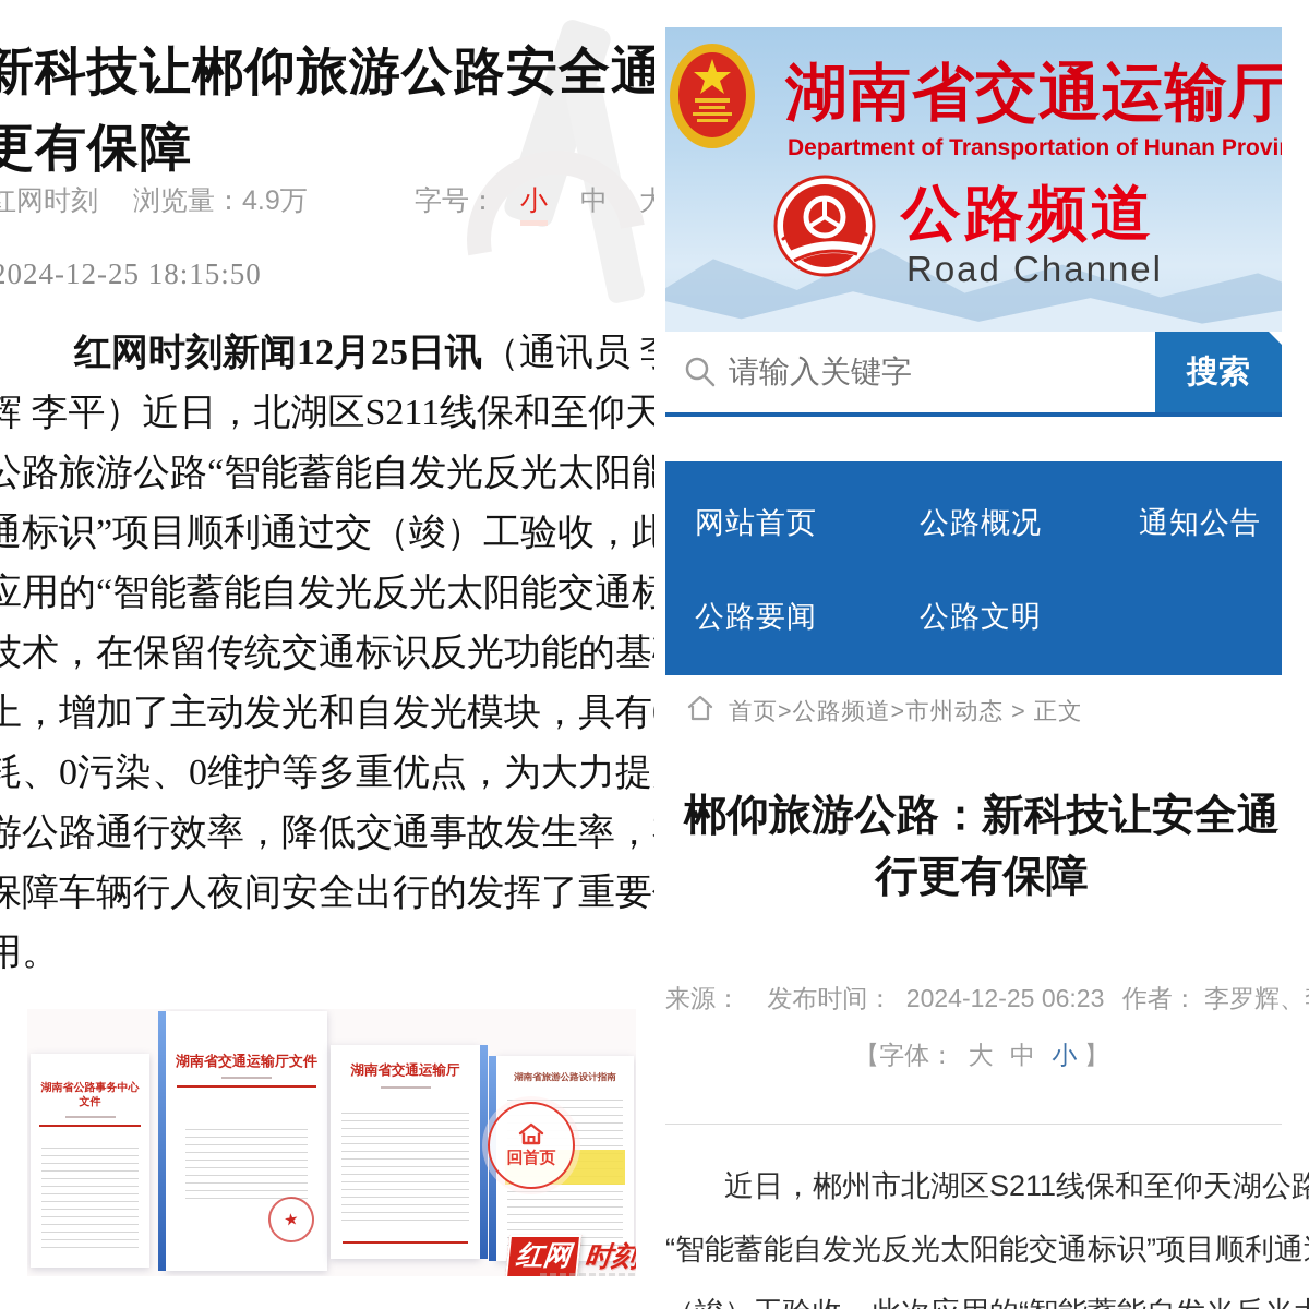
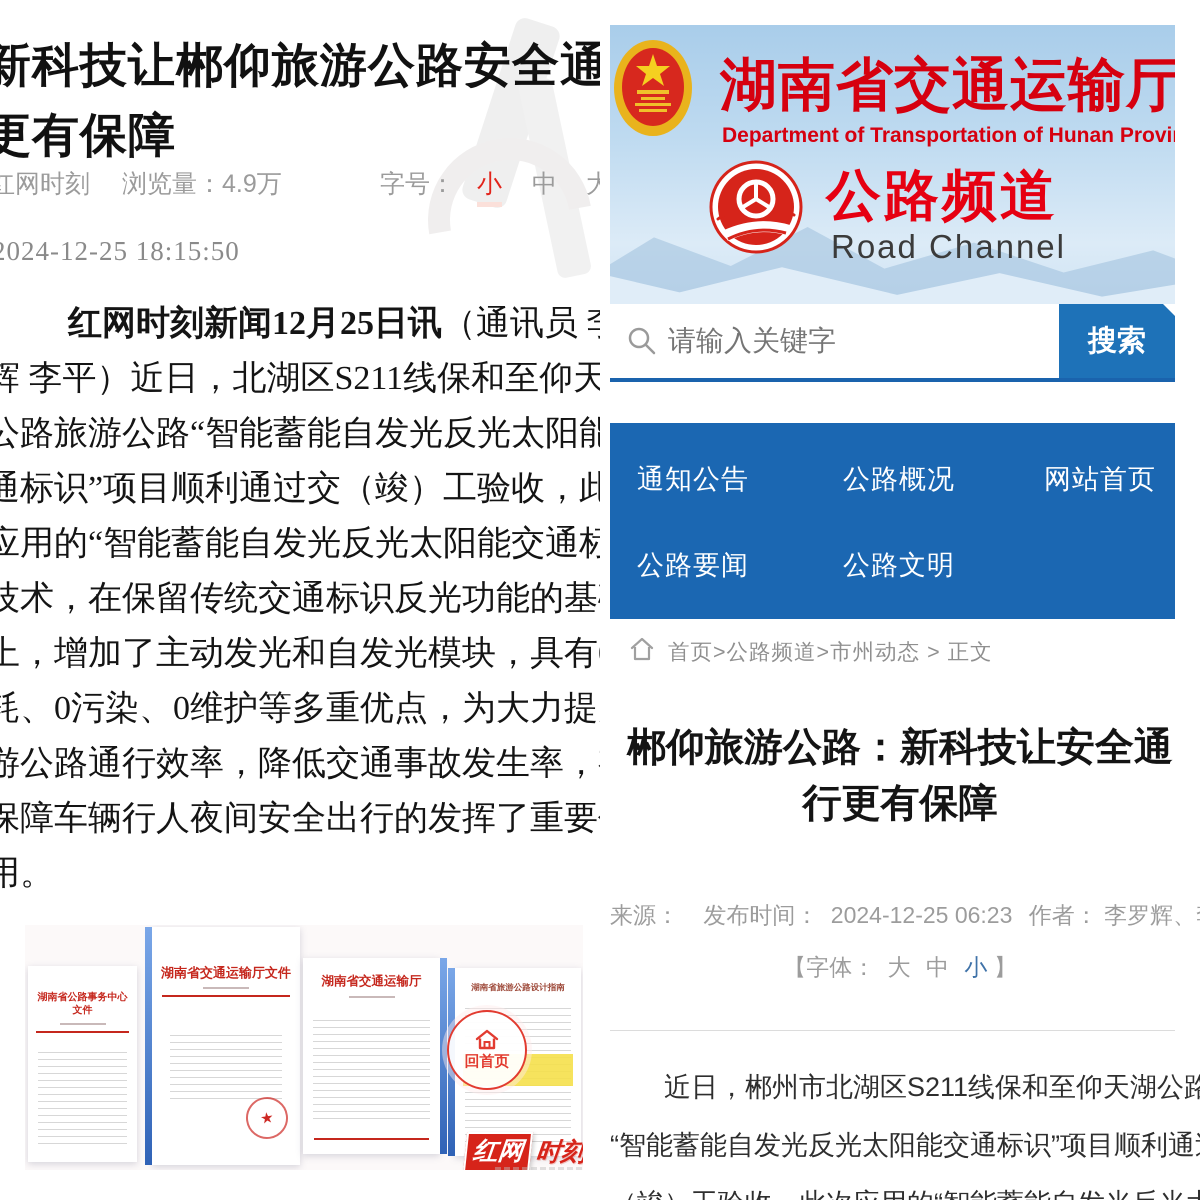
  新科技让郴仰旅游公路安全通
  更有保障
  红网时刻
  浏览量：4.9万
  字号：
  小
  中
  大
  024-12-25 18:15:50
  红网时刻新闻12月25日讯（通讯员
  辉 李平）近日，北湖区S211线保和至仰天
  公路旅游公路“智能蓄能自发光反光太阳能
  通标识”项目顺利通过交（竣）工验收，此
  应用的“智能蓄能自发光反光太阳能交通标
  技术，在保留传统交通标识反光功能的基
  上，增加了主动发光和自发光模块，具有
  耗、0污染、0维护等多重优点，为大力提
  游公路通行效率，降低交通事故发生率，
  保障车辆行人夜间安全出行的发挥了重要
  用。
  湖南省公路事务中心文件
  湖南省交通运输厅文件
  湖南省交通运输厅
  湖南省旅游公路设计指南
  回首页
  湖南省交通运输厅
  Department of Transportation of Hunan Provi
  公路频道
  Road Channel
  请输入关键字
  搜索
- 网站首页
+ 通知公告
  公路概况
- 通知公告
+ 网站首页
  公路要闻
  公路文明
  首页>公路频道>市州动态 > 正文
  郴仰旅游公路：新科技让安全通
  行更有保障
  来源： 发布时间： 2024-12-25 06:23 作者： 李罗辉、
  【字体： 大 中 小 】
  近日，郴州市北湖区S211线保和至仰天湖公路
  “智能蓄能自发光反光太阳能交通标识”项目顺利通
